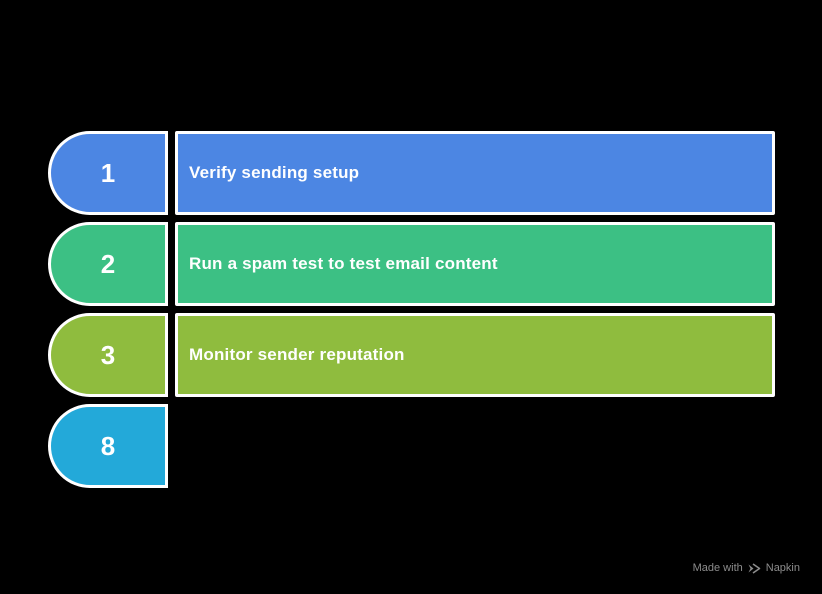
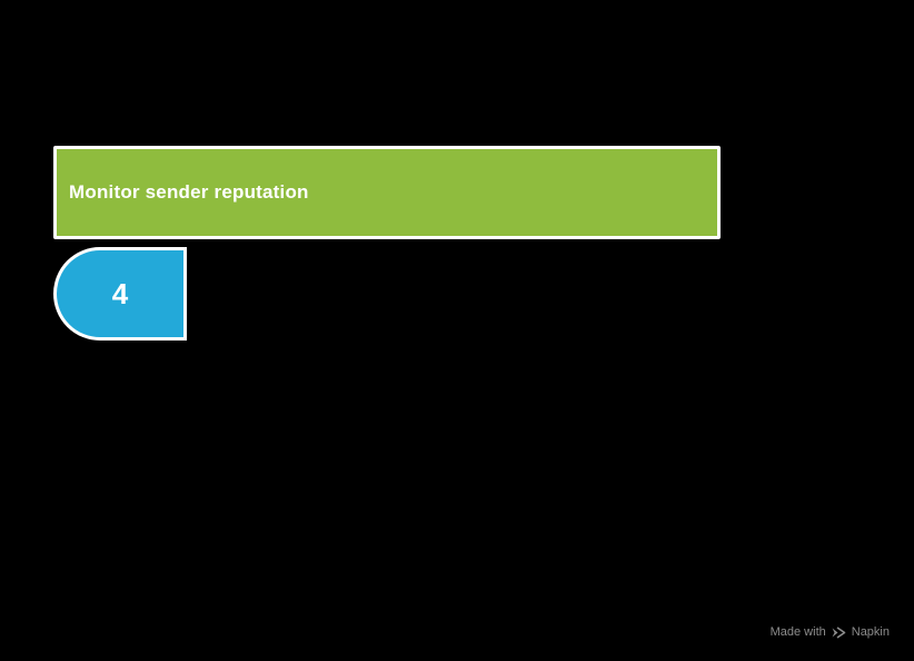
- 1
- Verify sending setup
- 2
- Run a spam test to test email content
- 3
  Monitor sender reputation
- 8
+ 4
  Made with
  Napkin
